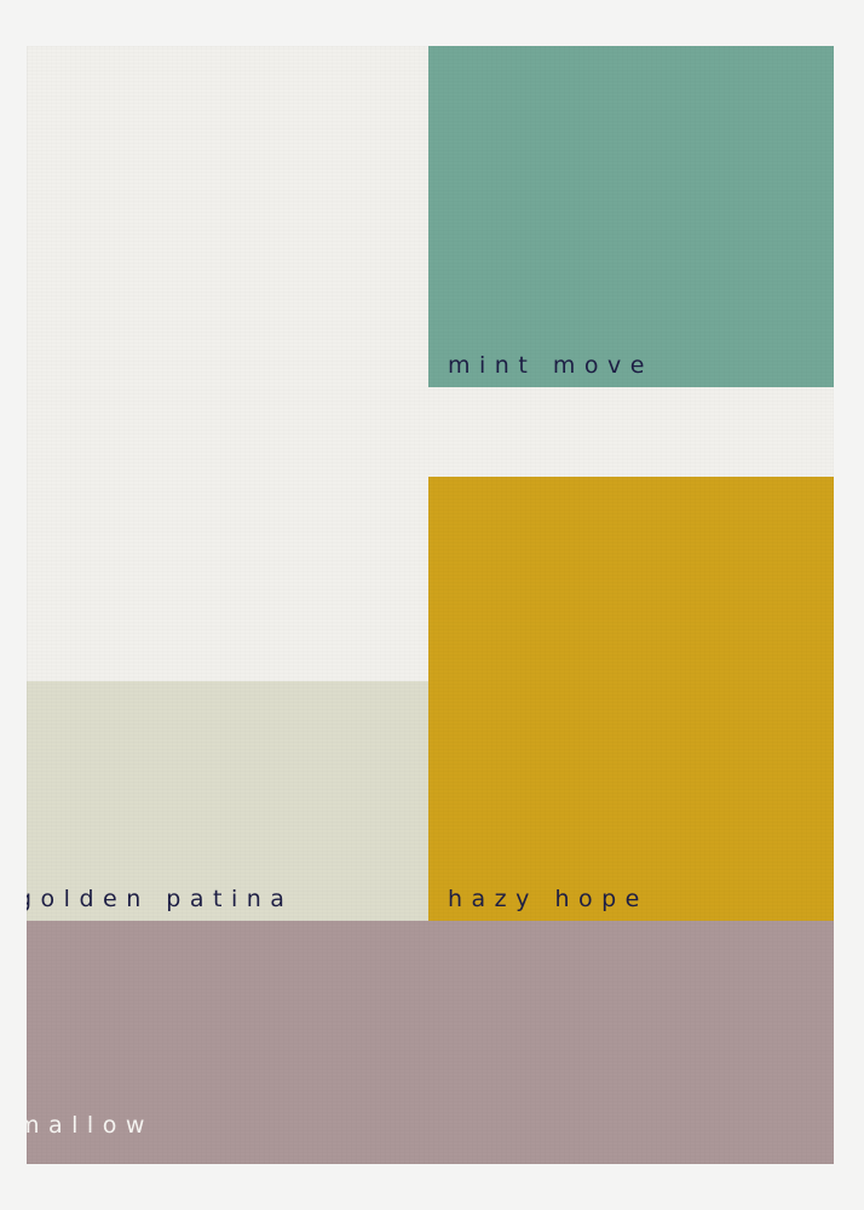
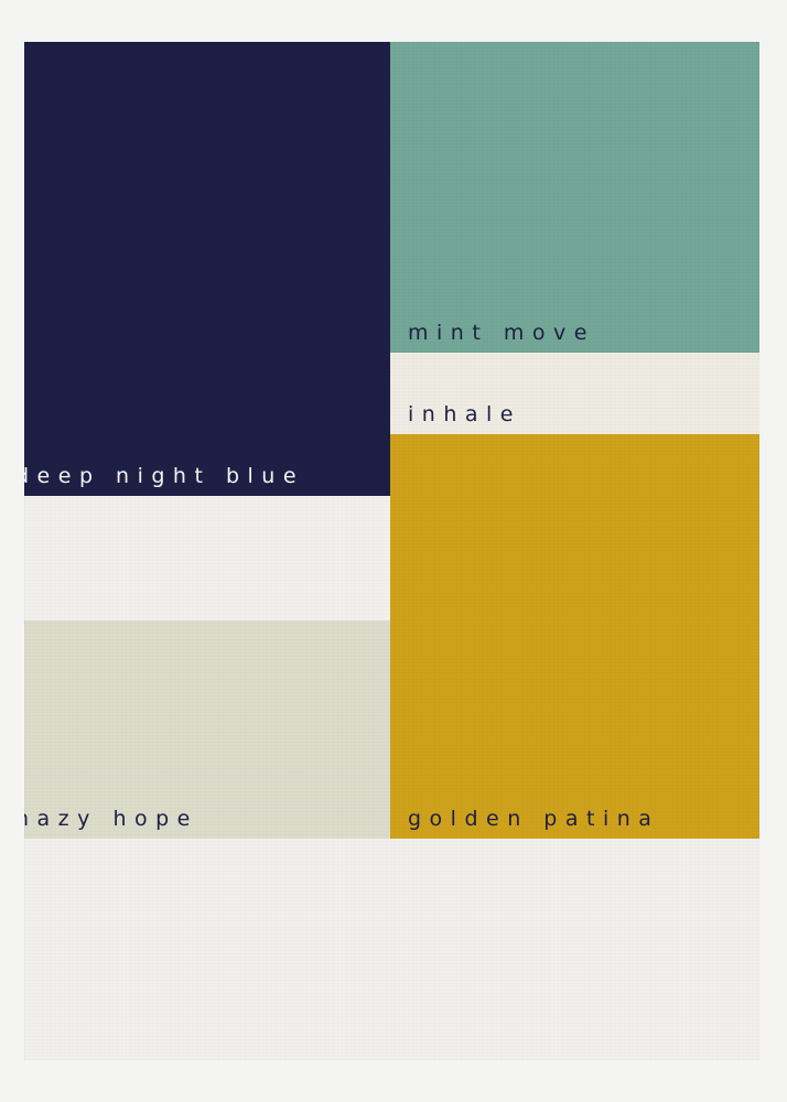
+ deep night blue
- golden patina
+ hazy hope
  mint move
+ inhale
- hazy hope
+ golden patina
- mallow
